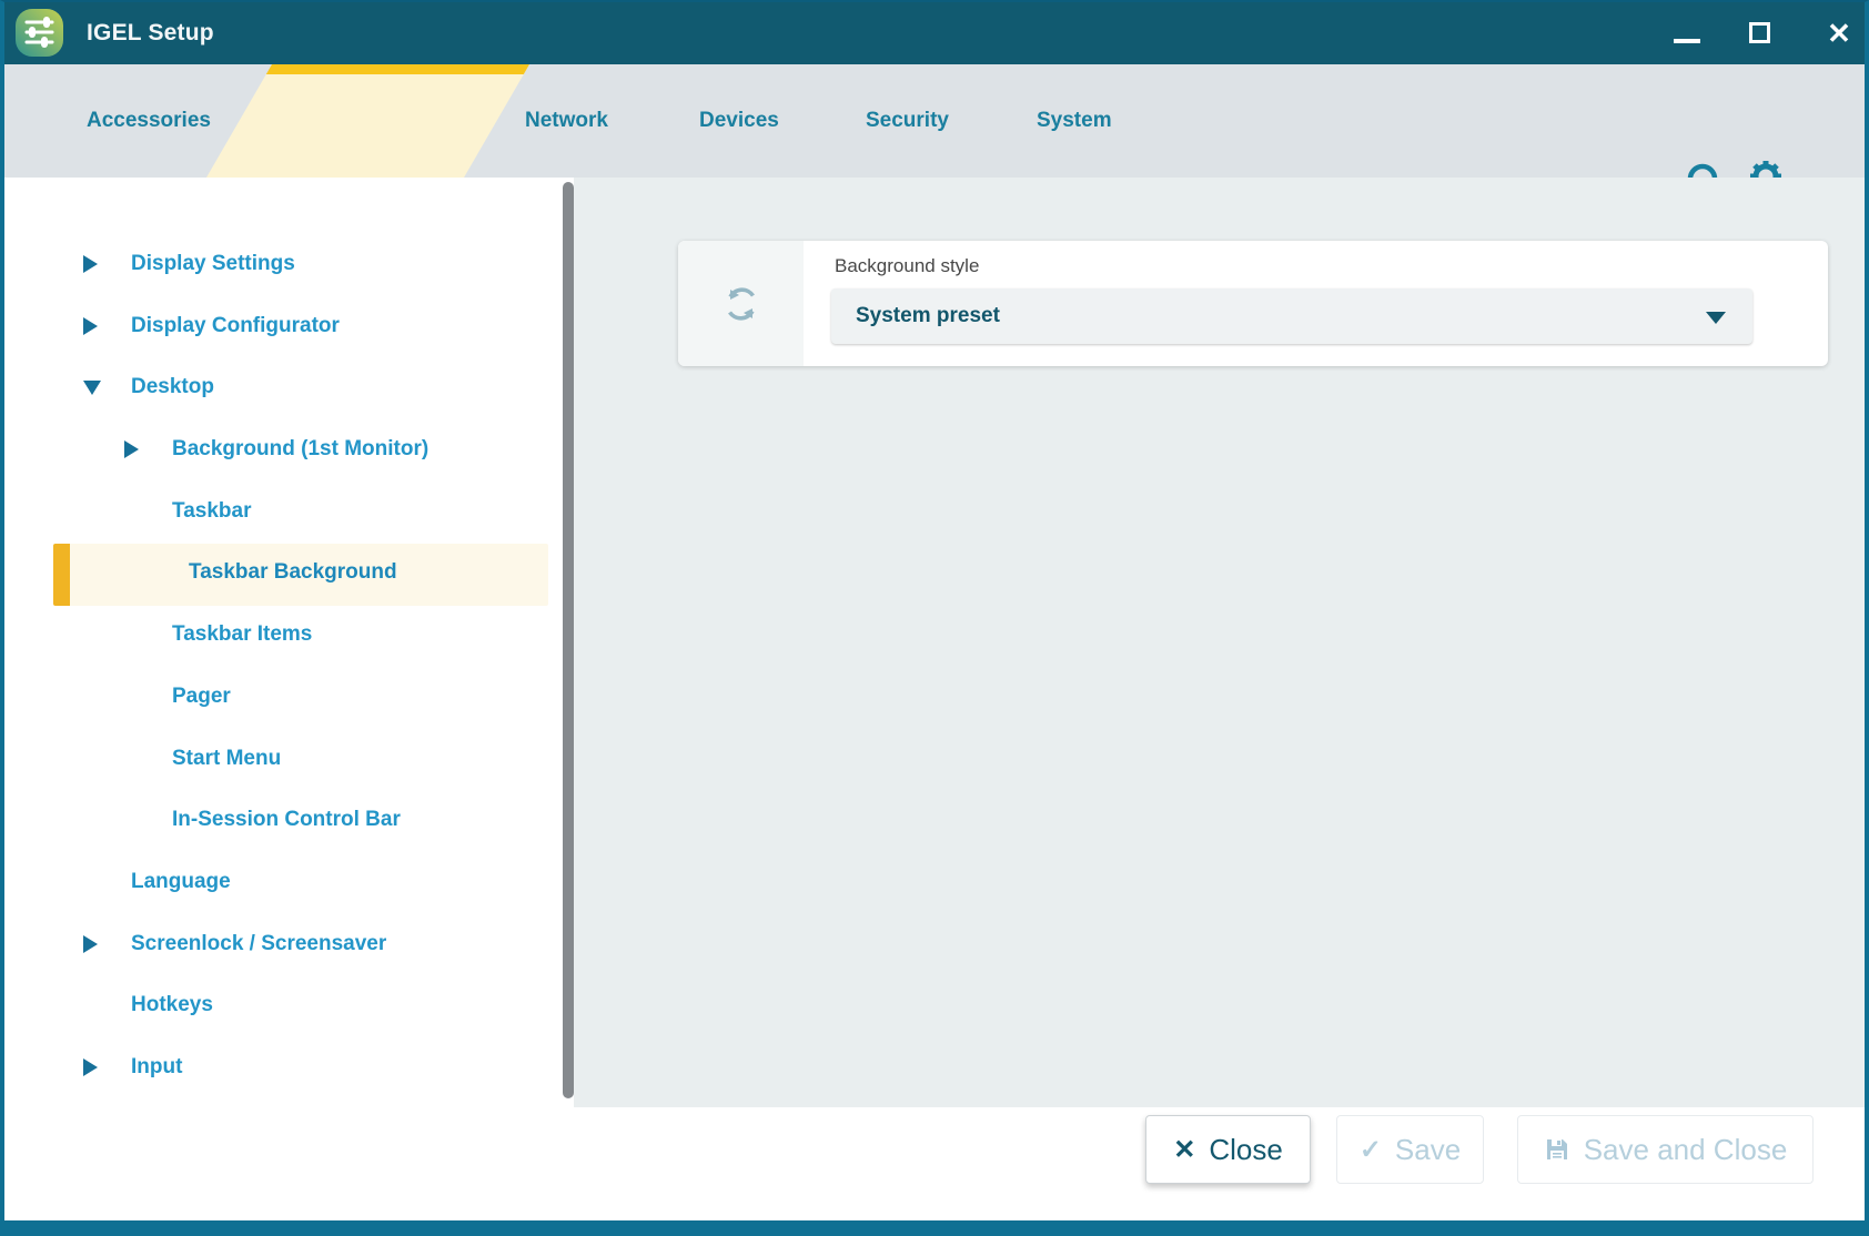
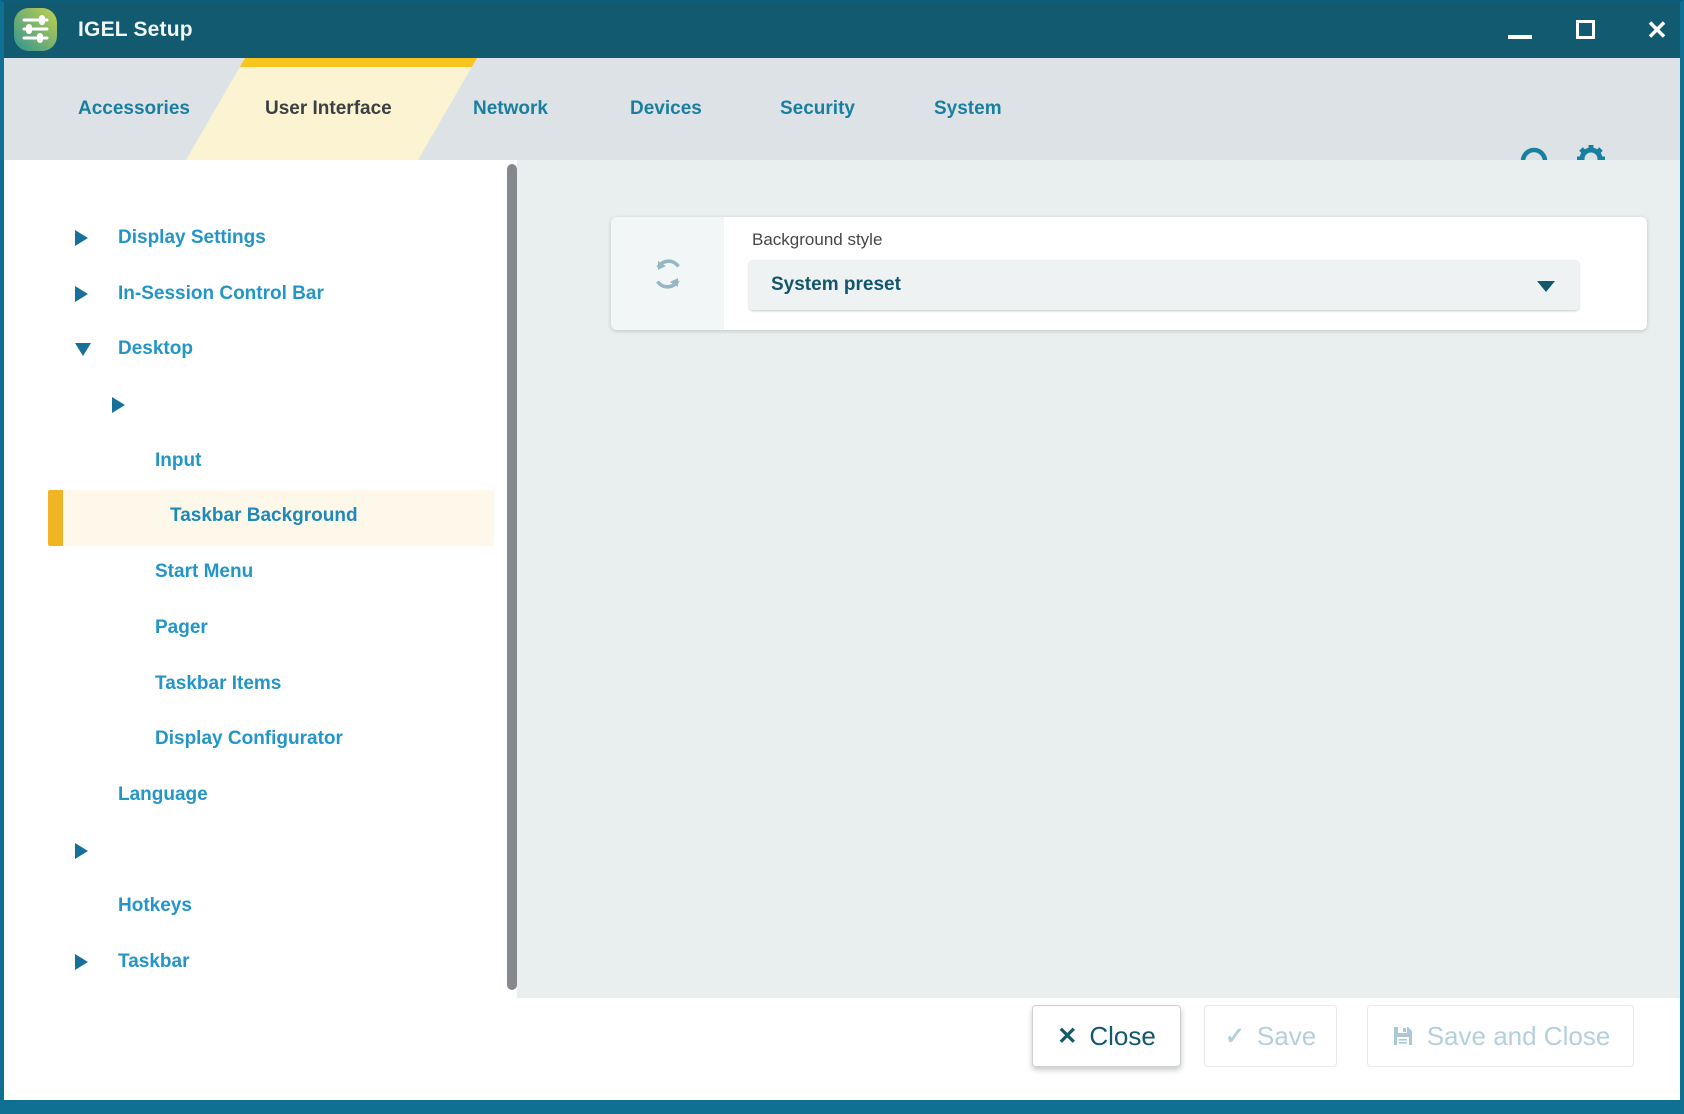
  IGEL Setup
  ✕
  Accessories
+ User Interface
  Network
  Devices
  Security
  System
  Display Settings
- Display Configurator
+ In-Session Control Bar
  Desktop
- Background (1st Monitor)
- Taskbar
+ Input
  Taskbar Background
- Taskbar Items
+ Start Menu
  Pager
- Start Menu
+ Taskbar Items
- In-Session Control Bar
+ Display Configurator
  Language
- Screenlock / Screensaver
  Hotkeys
- Input
+ Taskbar
  Background style
  System preset
  ✕
  Close
  ✓
  Save
  Save and Close
